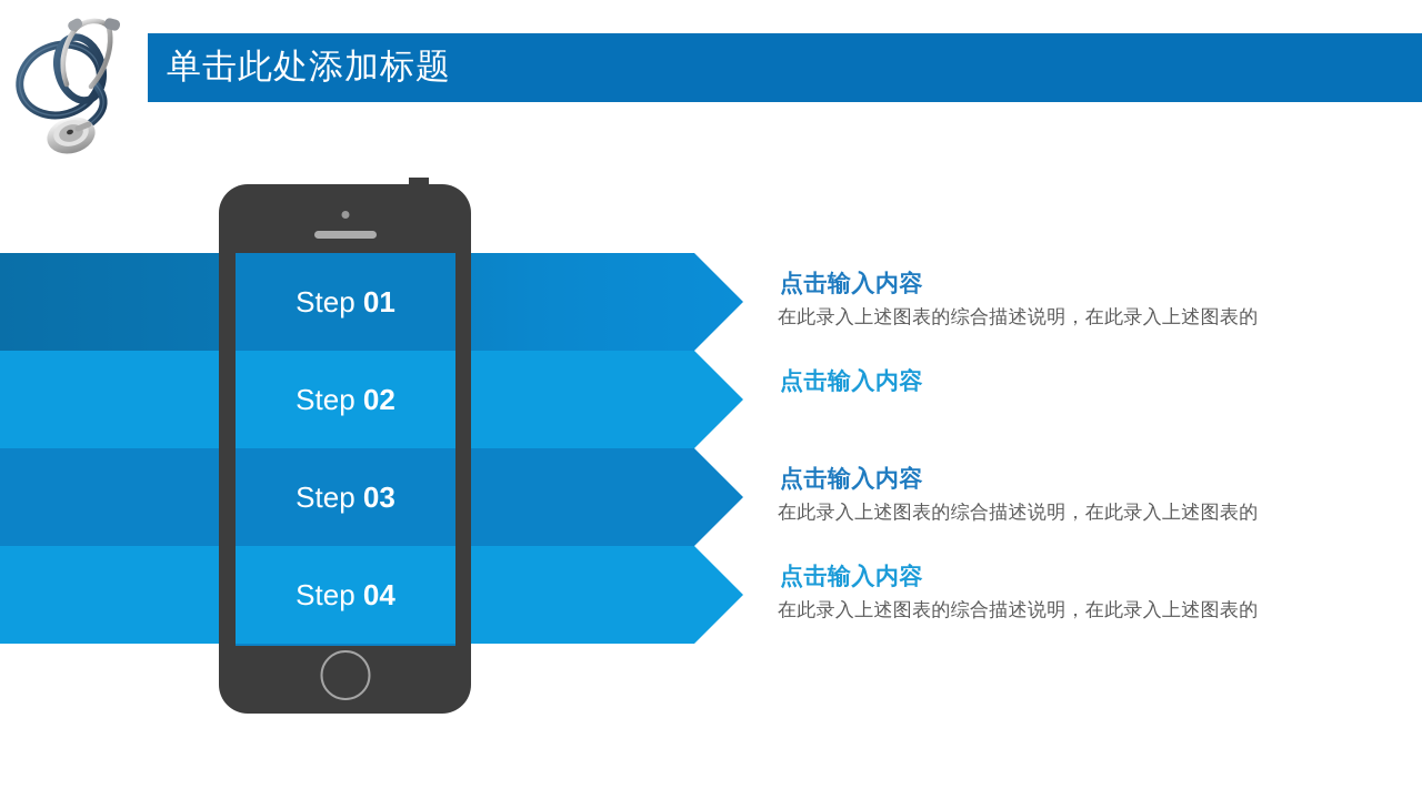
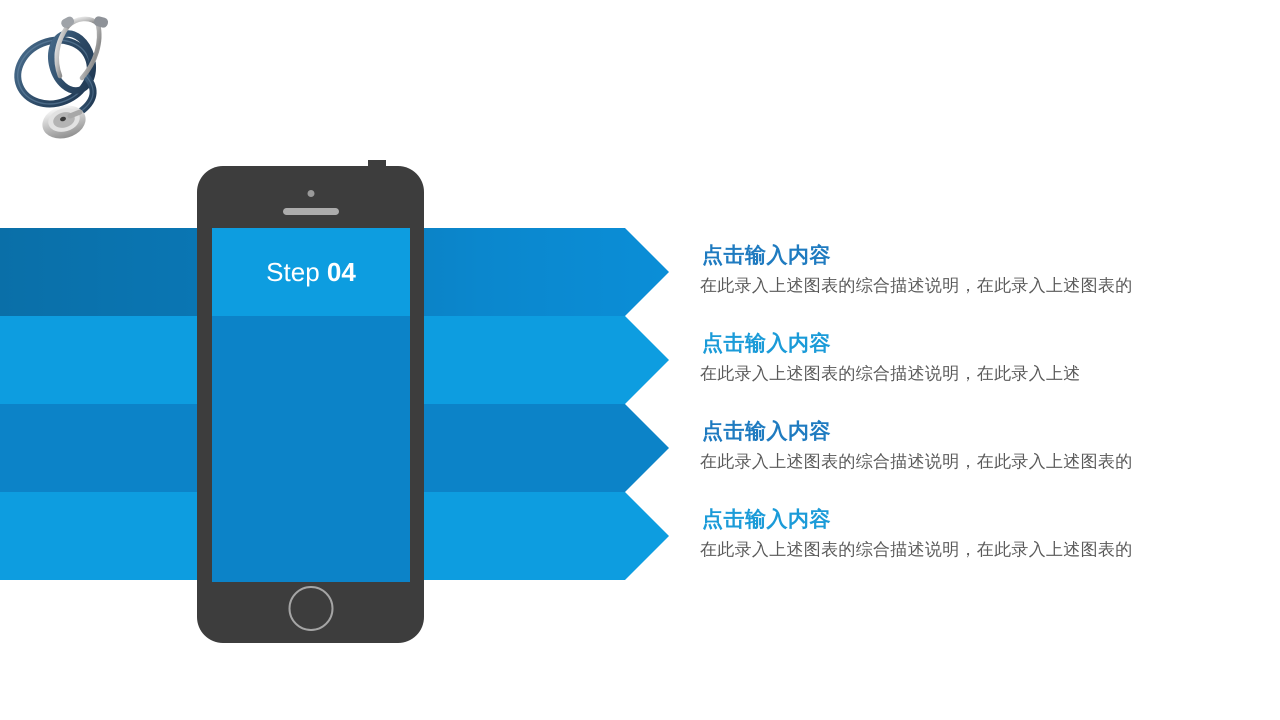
- 单击此处添加标题
- Step 01
- Step 02
- Step 03
  Step 04
  点击输入内容
  在此录入上述图表的综合描述说明，在此录入上述图表的
  点击输入内容
+ 在此录入上述图表的综合描述说明，在此录入上述
  点击输入内容
  在此录入上述图表的综合描述说明，在此录入上述图表的
  点击输入内容
  在此录入上述图表的综合描述说明，在此录入上述图表的
